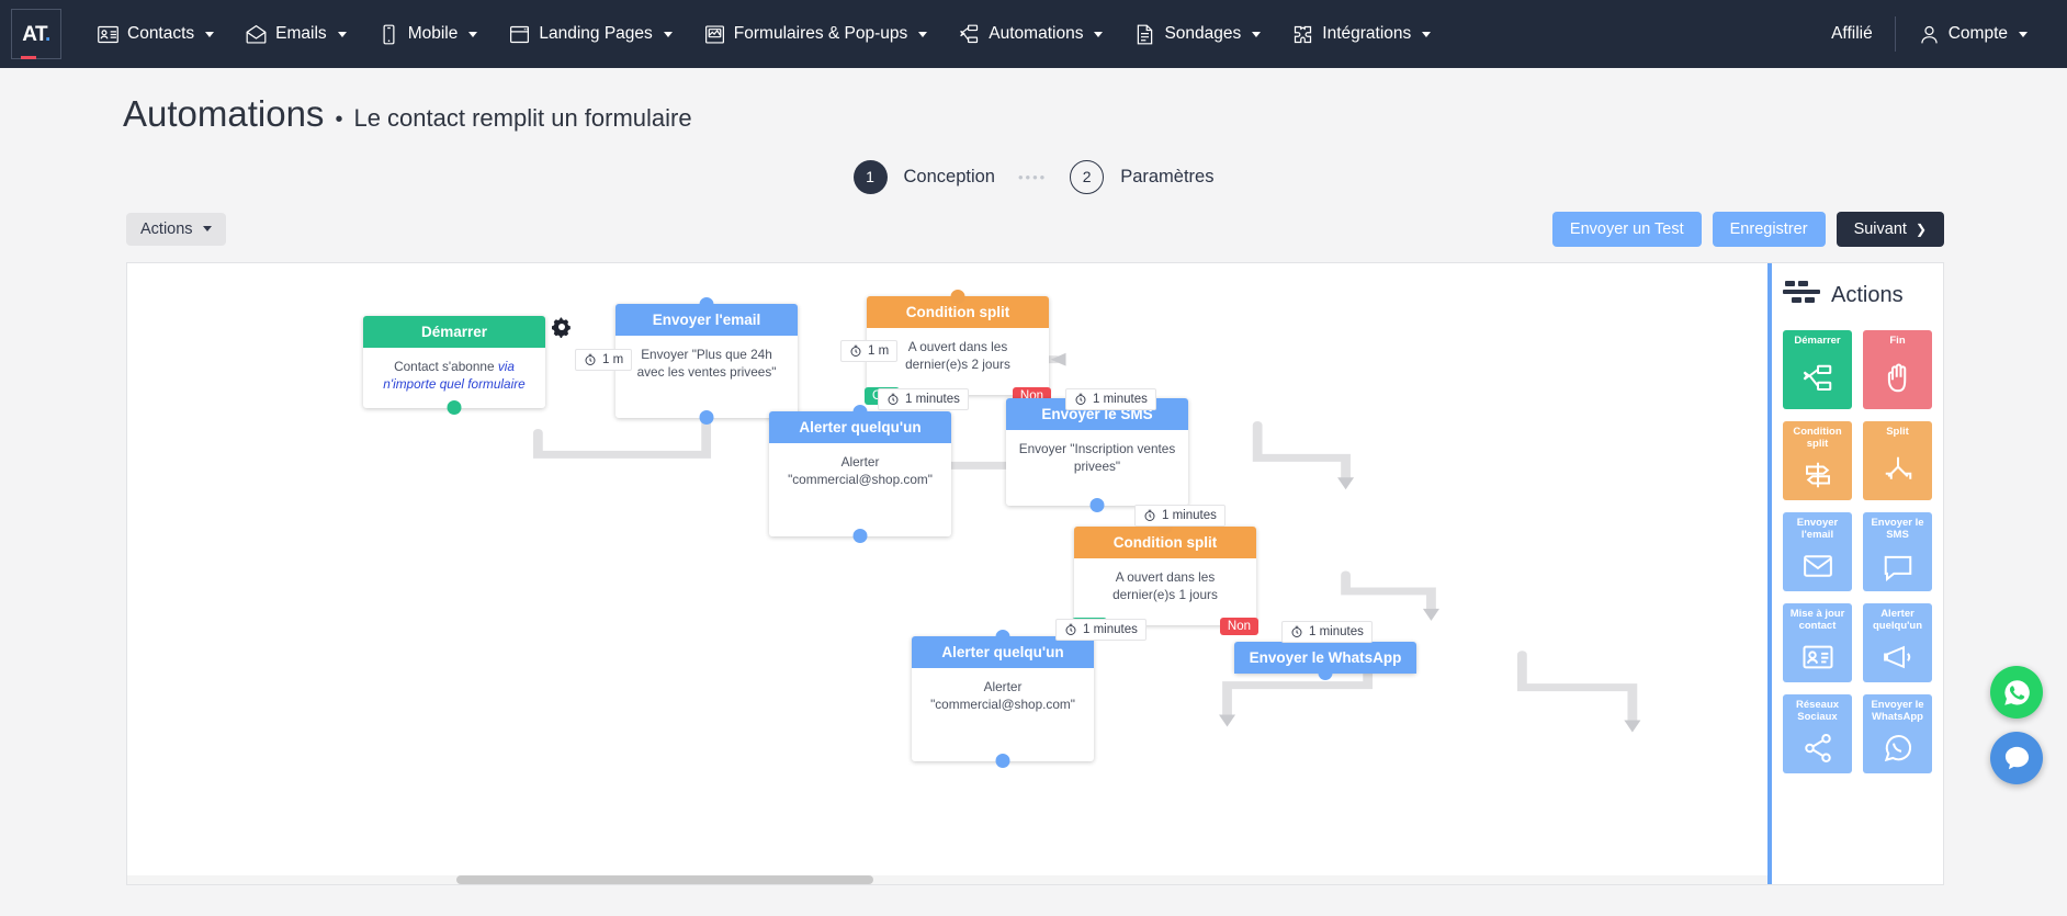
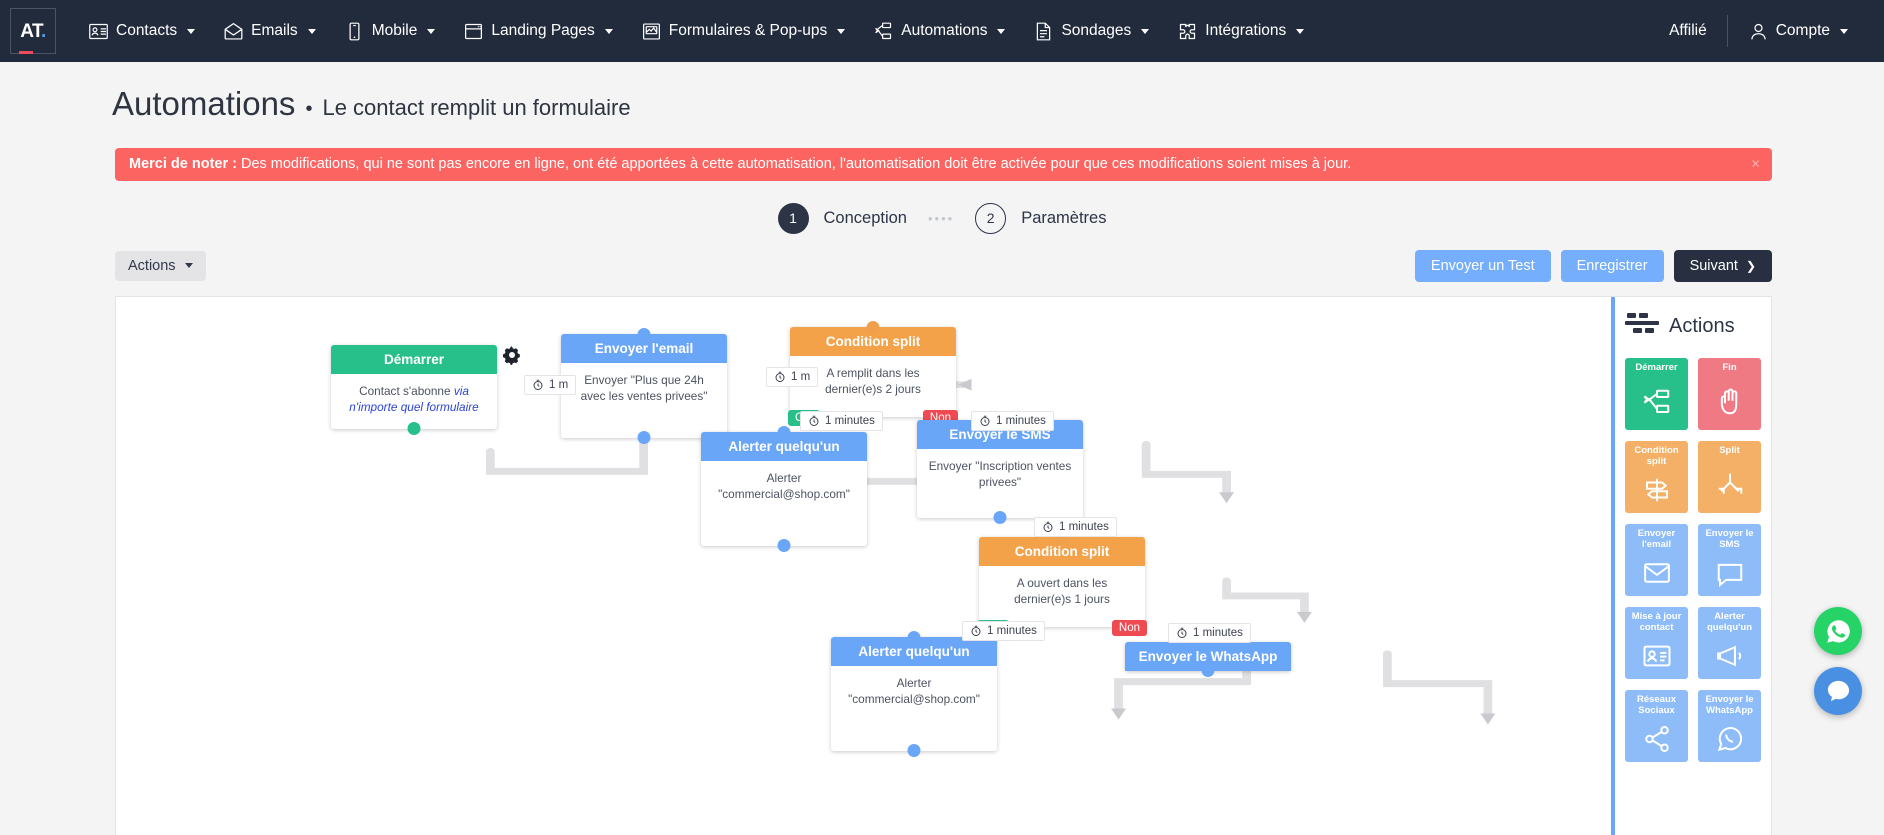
  AT.
  Contacts
  Emails
  Mobile
  Landing Pages
  Formulaires & Pop-ups
  Automations
  Sondages
  Intégrations
  Affilié
  Compte
  Automations
  •
  Le contact remplit un formulaire
+ Merci de noter :
+ Des modifications, qui ne sont pas encore en ligne, ont été apportées à cette automatisation, l'automatisation doit être activée pour que ces modifications soient mises à jour.
+ ×
  1
  Conception
  ••••
  2
  Paramètres
  Actions
  Envoyer un Test
  Enregistrer
  Suivant
  ❯
  Démarrer
  Contact s'abonne via n'importe quel formulaire
  Envoyer l'email
  Envoyer "Plus que 24h avec les ventes privees"
  Condition split
- A ouvert dans les dernier(e)s 2 jours
+ A remplit dans les dernier(e)s 2 jours
  Non
  Alerter quelqu'un
  Alerter "commercial@shop.com"
  Envoyer le SMS
  Envoyer "Inscription ventes privees"
  Condition split
  A ouvert dans les dernier(e)s 1 jours
  Non
  Alerter quelqu'un
  Alerter "commercial@shop.com"
  Envoyer le WhatsApp
  1 m
  1 m
  1 minutes
  1 minutes
  1 minutes
  1 minutes
  1 minutes
  Actions
  Démarrer
  Fin
  Condition split
  Split
  Envoyer l'email
  Envoyer le SMS
  Mise à jour contact
  Alerter quelqu'un
  Réseaux Sociaux
  Envoyer le WhatsApp
